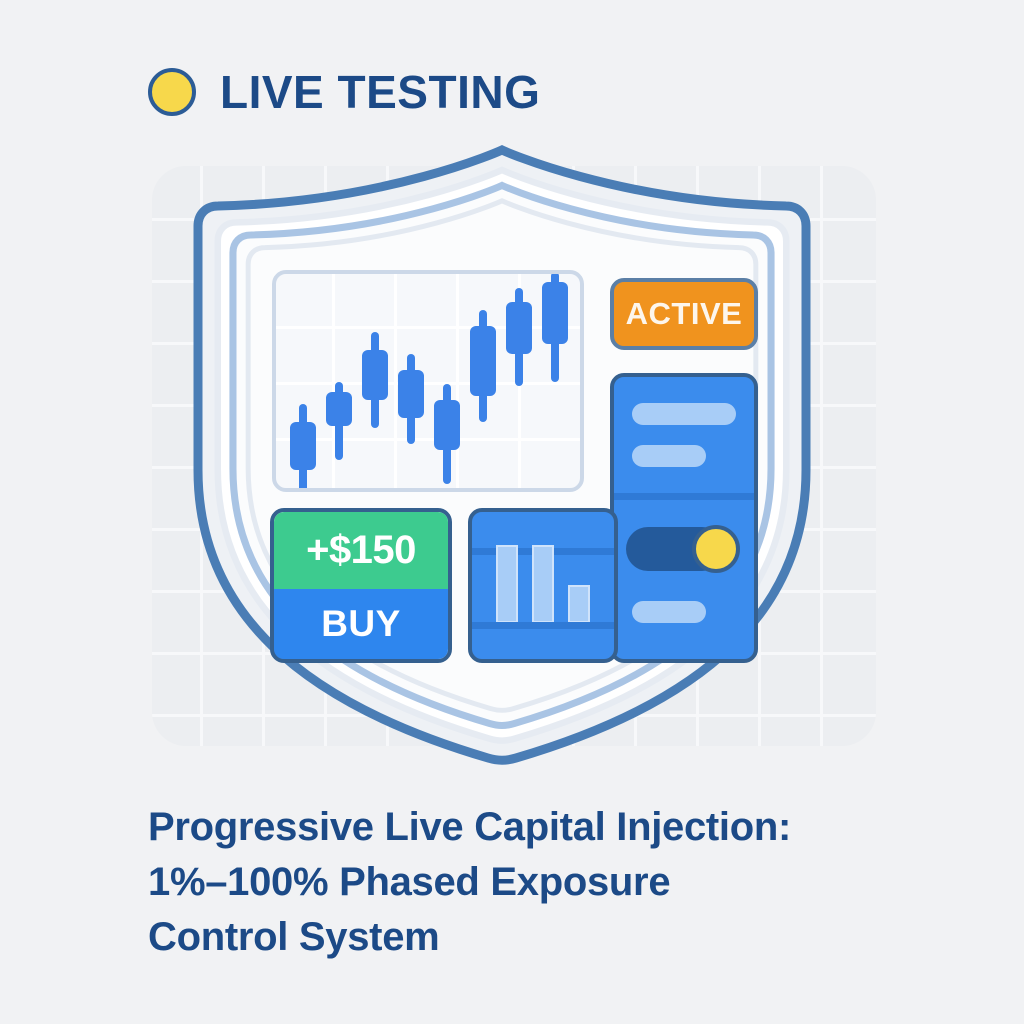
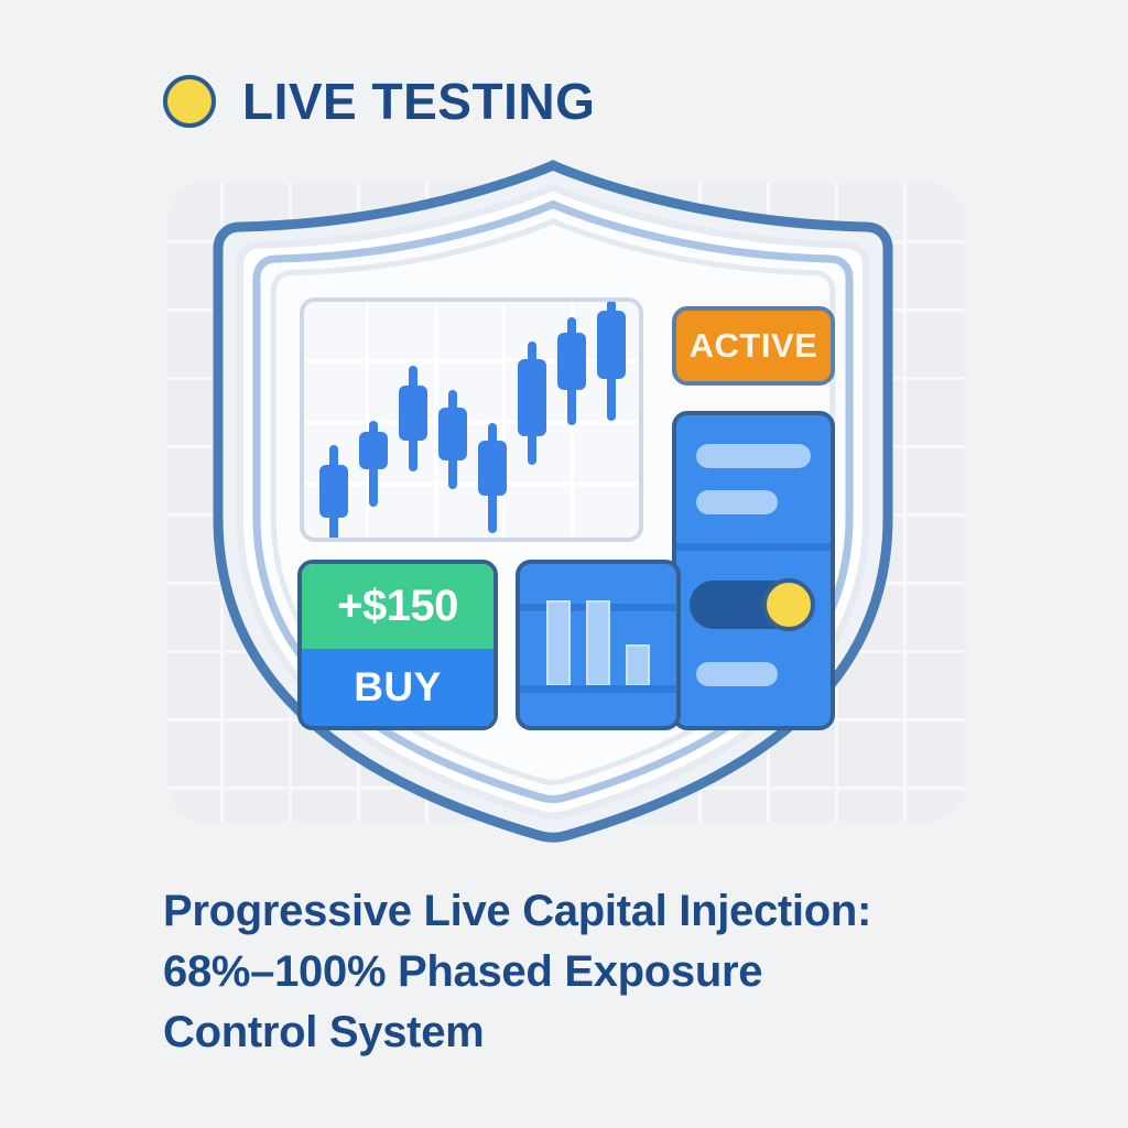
  LIVE TESTING
  ACTIVE
  +$150
  BUY
  Progressive Live Capital Injection:
- 1%–100% Phased Exposure
+ 68%–100% Phased Exposure
  Control System
